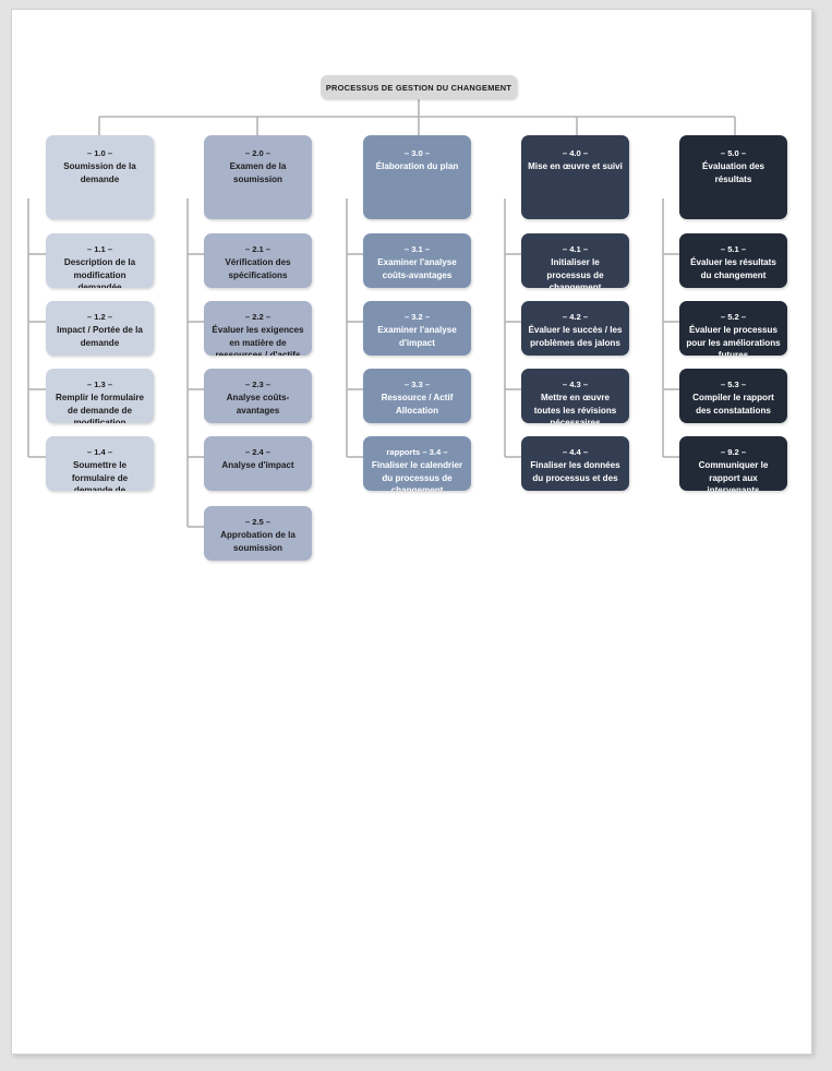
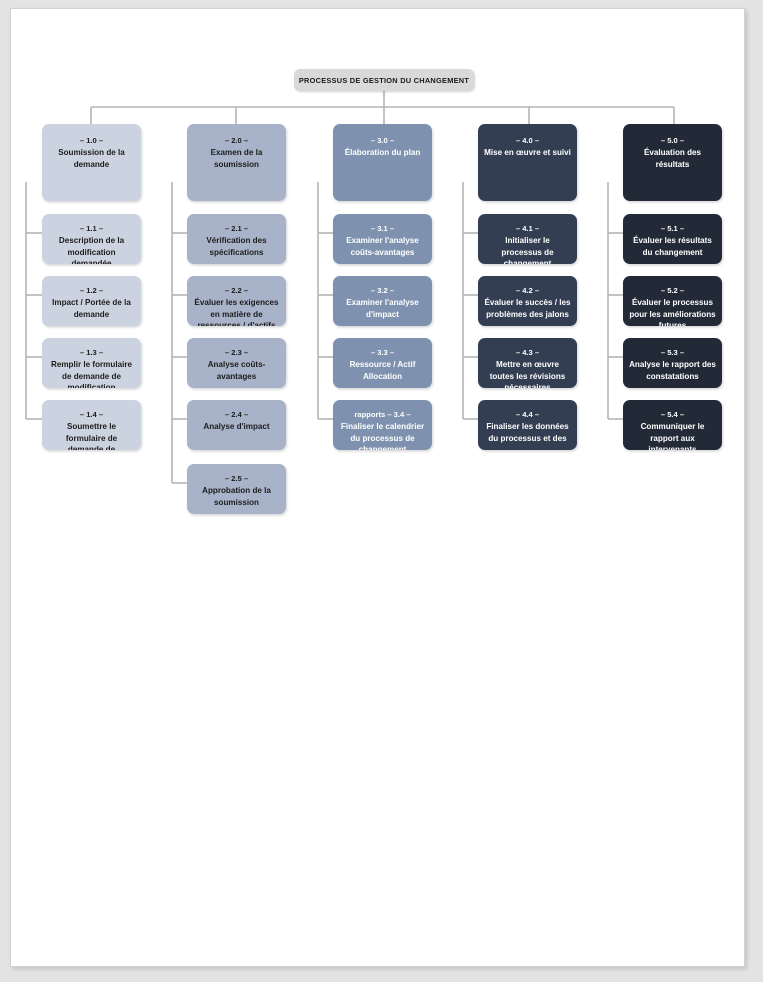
  PROCESSUS DE GESTION DU CHANGEMENT
  – 1.0 –
  Soumission de la demande
  – 1.1 –
  Description de la modification demandée
  – 1.2 –
  Impact / Portée de la demande
  – 1.3 –
  Remplir le formulaire de demande de modification
  – 1.4 –
  Soumettre le formulaire de demande de
  – 2.0 –
  Examen de la soumission
  – 2.1 –
  Vérification des spécifications
  – 2.2 –
  Évaluer les exigences en matière de ressources / d'actifs
  – 2.3 –
  Analyse coûts-avantages
  – 2.4 –
  Analyse d'impact
  – 2.5 –
  Approbation de la soumission
  – 3.0 –
  Élaboration du plan
  – 3.1 –
  Examiner l'analyse coûts-avantages
  – 3.2 –
  Examiner l'analyse d'impact
  – 3.3 –
  Ressource / Actif Allocation
  rapports – 3.4 –
  Finaliser le calendrier du processus de changement
  – 4.0 –
  Mise en œuvre et suivi
  – 4.1 –
  Initialiser le processus de changement
  – 4.2 –
  Évaluer le succès / les problèmes des jalons
  – 4.3 –
  Mettre en œuvre toutes les révisions nécessaires
  – 4.4 –
  Finaliser les données du processus et des
  – 5.0 –
  Évaluation des résultats
  – 5.1 –
  Évaluer les résultats du changement
  – 5.2 –
  Évaluer le processus pour les améliorations futures
  – 5.3 –
- Compiler le rapport des constatations
+ Analyse le rapport des constatations
- – 9.2 –
+ – 5.4 –
  Communiquer le rapport aux intervenants
